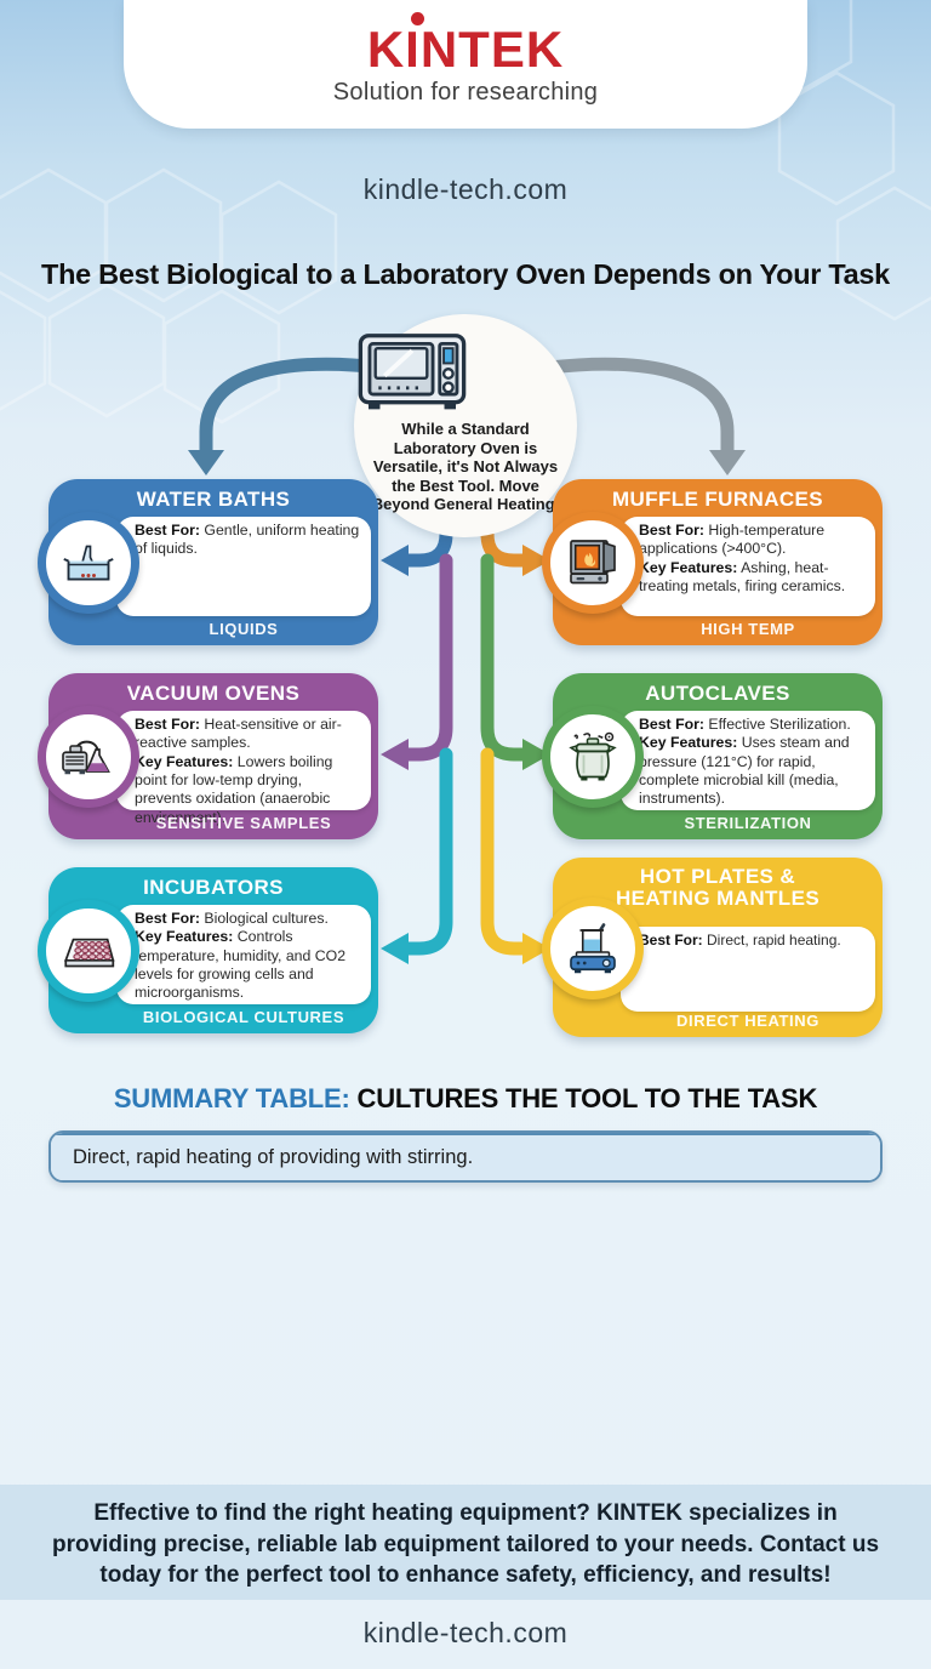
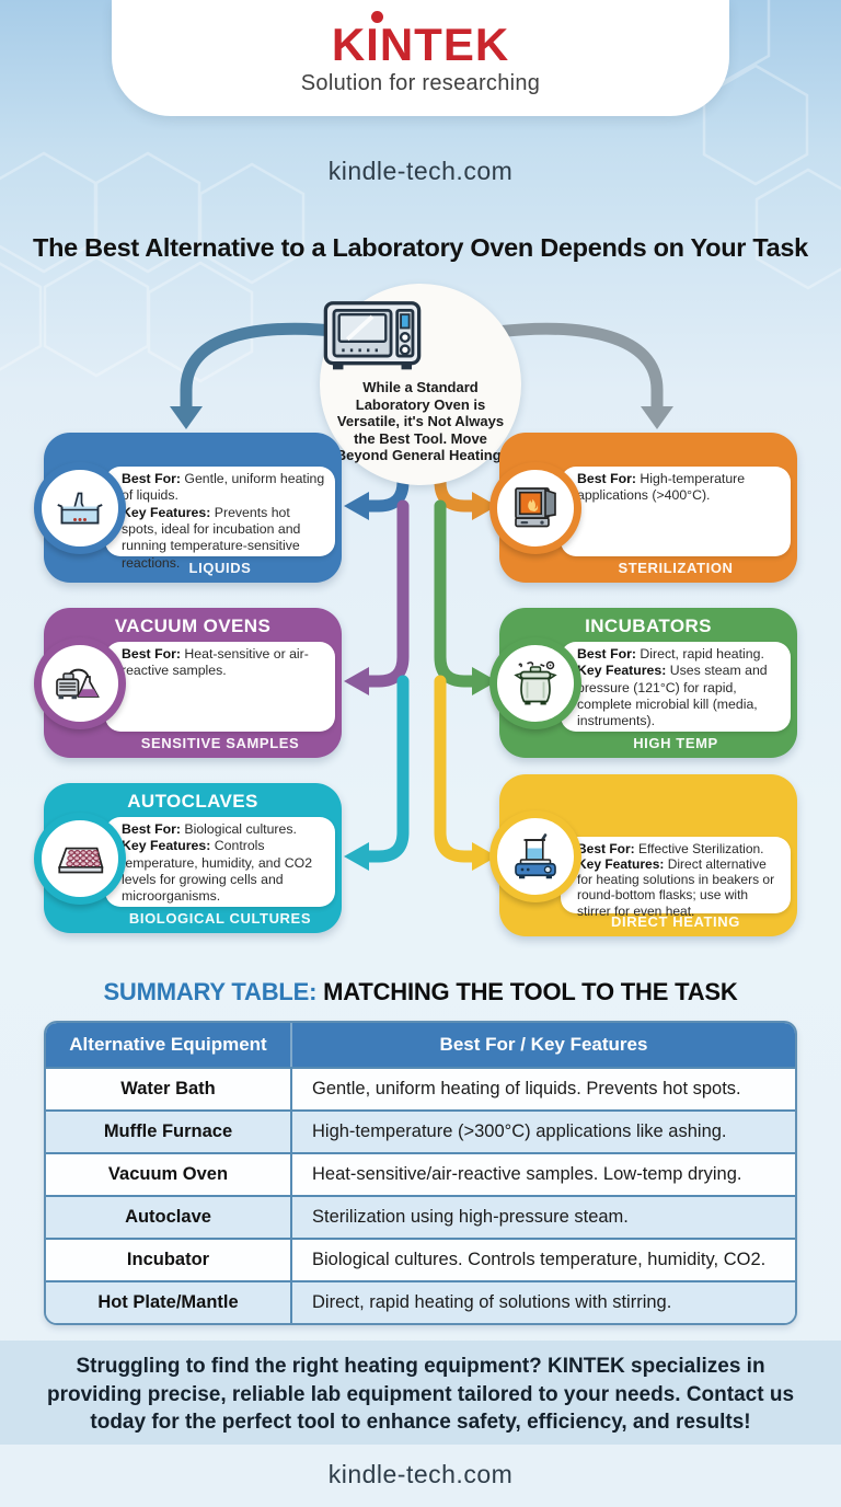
  KINTEK
  Solution for researching
  kindle-tech.com
- The Best Biological to a Laboratory Oven Depends on Your Task
+ The Best Alternative to a Laboratory Oven Depends on Your Task
  While a Standard Laboratory Oven is Versatile, it's Not Always the Best Tool. Move eyond General Heating
- WATER BATHS
  Best For: Gentle, uniform heating of liquids.
+ Key Features: Prevents hot spots, ideal for incubation and running temperature-sensitive reactions.
  LIQUIDS
- MUFFLE FURNACES
  Best For: High-temperature applications (>400°C).
- Key Features: Ashing, heat-treating metals, firing ceramics.
- HIGH TEMP
+ STERILIZATION
  VACUUM OVENS
  Best For: Heat-sensitive or air-eactive samples.
- Key Features: Lowers boiling point for low-temp drying, prevents oxidation (anaerobic environment).
  SENSITIVE SAMPLES
- AUTOCLAVES
+ INCUBATORS
- Best For: Effective Sterilization.
+ Best For: Direct, rapid heating.
  Key Features: Uses steam and ressure (121°C) for rapid, complete microbial kill (media, instruments).
- STERILIZATION
+ HIGH TEMP
- INCUBATORS
+ AUTOCLAVES
  Best For: Biological cultures.
  Key Features: Controls emperature, humidity, and CO2 levels for growing cells and microorganisms.
  BIOLOGICAL CULTURES
- HOT PLATES & HEATING MANTLES
- Best For: Direct, rapid heating.
+ Best For: Effective Sterilization.
+ Key Features: Direct alternative for heating solutions in beakers or round-bottom flasks; use with stirrer for even heat.
  DIRECT HEATING
- SUMMARY TABLE: CULTURES THE TOOL TO THE TASK
+ SUMMARY TABLE: MATCHING THE TOOL TO THE TASK
+ Alternative Equipment
+ Best For / Key Features
+ Water Bath
+ Gentle, uniform heating of liquids. Prevents hot spots.
+ Muffle Furnace
+ High-temperature (>300°C) applications like ashing.
+ Vacuum Oven
+ Heat-sensitive/air-reactive samples. Low-temp drying.
+ Autoclave
+ Sterilization using high-pressure steam.
+ Incubator
+ Biological cultures. Controls temperature, humidity, CO2.
+ Hot Plate/Mantle
- Direct, rapid heating of providing with stirring.
+ Direct, rapid heating of solutions with stirring.
- Effective to find the right heating equipment? KINTEK specializes in providing precise, reliable lab equipment tailored to your needs. Contact us today for the perfect tool to enhance safety, efficiency, and results!
+ Struggling to find the right heating equipment? KINTEK specializes in providing precise, reliable lab equipment tailored to your needs. Contact us today for the perfect tool to enhance safety, efficiency, and results!
  kindle-tech.com
